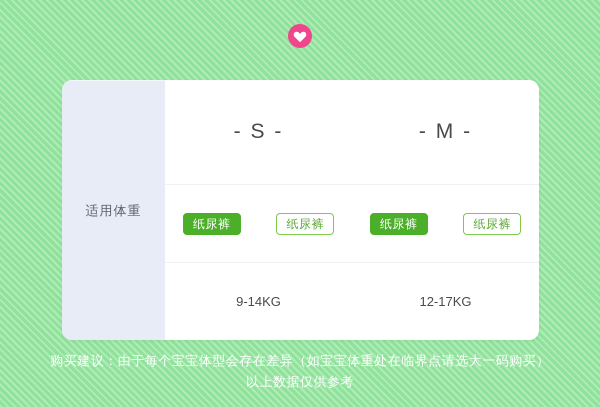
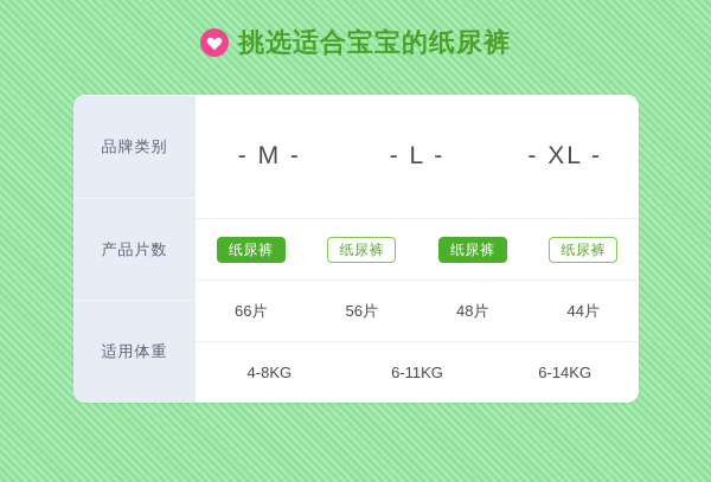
+ 挑选适合宝宝的纸尿裤
+ 品牌类别
+ 产品片数
  适用体重
- - S -
  - M -
+ - L -
+ - XL -
  纸尿裤
  纸尿裤
  纸尿裤
  纸尿裤
+ 66片
+ 56片
+ 48片
+ 44片
+ 4-8KG
+ 6-11KG
- 9-14KG
+ 6-14KG
- 12-17KG
- 购买建议：由于每个宝宝体型会存在差异（如宝宝体重处在临界点请选大一码购买）
- 以上数据仅供参考
